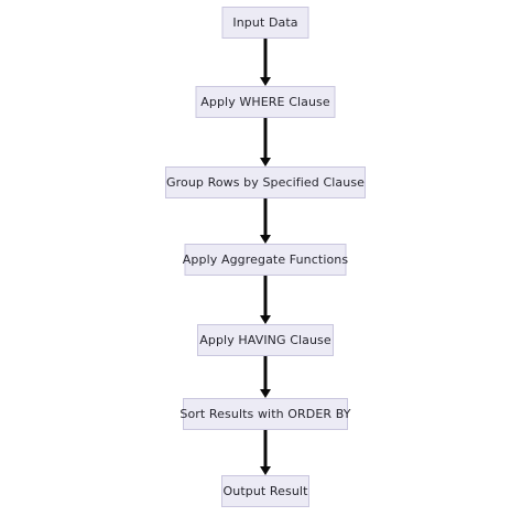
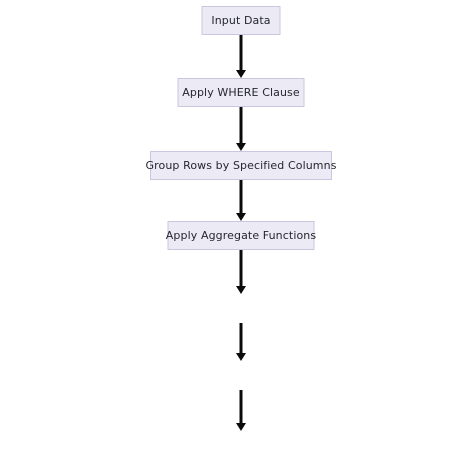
  Input Data
  Apply WHERE Clause
- Group Rows by Specified Clause
+ Group Rows by Specified Columns
  Apply Aggregate Functions
- Apply HAVING Clause
- Sort Results with ORDER BY
- Output Result
